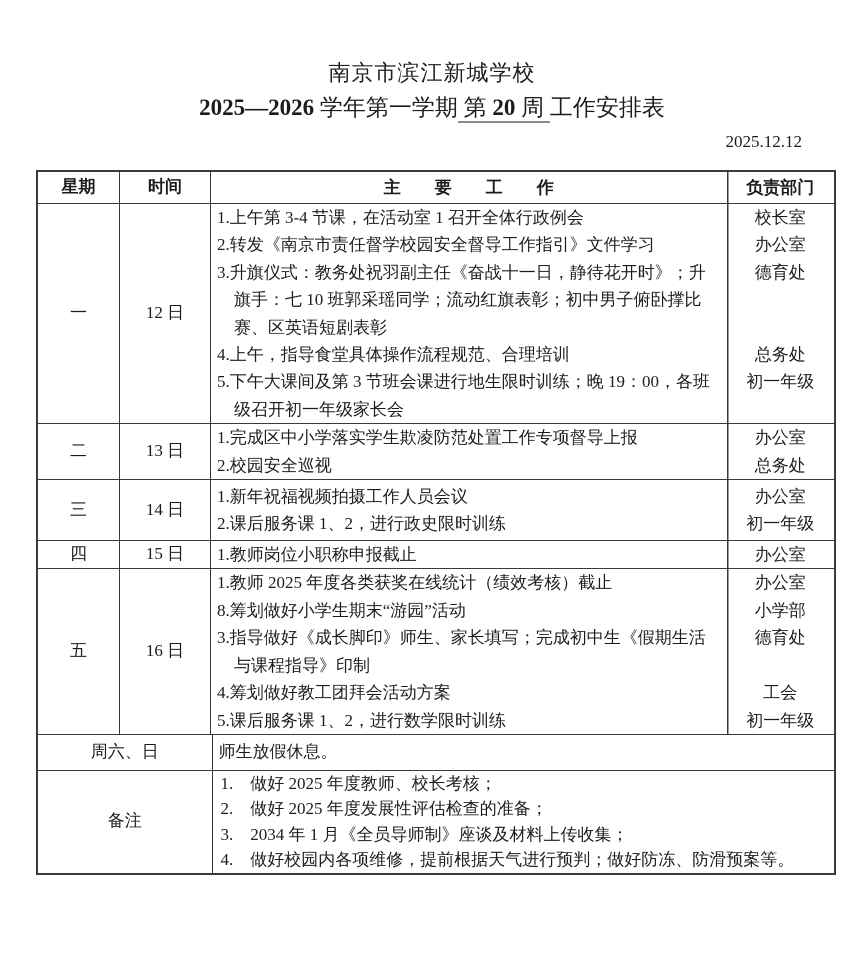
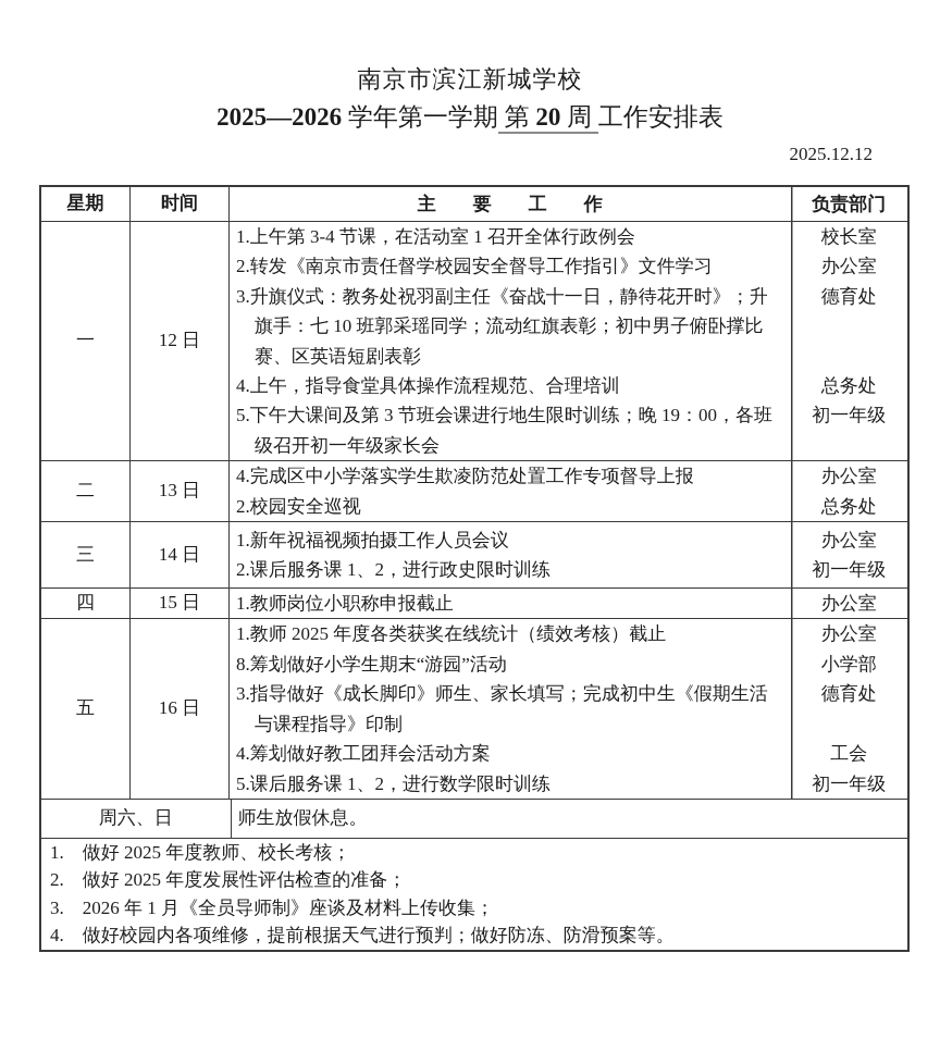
  南京市滨江新城学校
  2025—2026 学年第一学期 第 20 周 工作安排表
  2025.12.12
  星期
  时间
  主 要 工 作
  负责部门
  一
  12 日
  1.上午第 3-4 节课，在活动室 1 召开全体行政例会
  校长室
  2.转发《南京市责任督学校园安全督导工作指引》文件学习
  办公室
  3.升旗仪式：教务处祝羽副主任《奋战十一日，静待花开时》；升旗手：七 10 班郭采瑶同学；流动红旗表彰；初中男子俯卧撑比赛、区英语短剧表彰
  德育处
  4.上午，指导食堂具体操作流程规范、合理培训
  总务处
  5.下午大课间及第 3 节班会课进行地生限时训练；晚 19：00，各班级召开初一年级家长会
  初一年级
  二
  13 日
- 1.完成区中小学落实学生欺凌防范处置工作专项督导上报
+ 4.完成区中小学落实学生欺凌防范处置工作专项督导上报
  办公室
  2.校园安全巡视
  总务处
  三
  14 日
  1.新年祝福视频拍摄工作人员会议
  办公室
  2.课后服务课 1、2，进行政史限时训练
  初一年级
  四
  15 日
  1.教师岗位小职称申报截止
  办公室
  五
  16 日
  1.教师 2025 年度各类获奖在线统计（绩效考核）截止
  办公室
  8.筹划做好小学生期末“游园”活动
  小学部
  3.指导做好《成长脚印》师生、家长填写；完成初中生《假期生活与课程指导》印制
  德育处
  4.筹划做好教工团拜会活动方案
  工会
  5.课后服务课 1、2，进行数学限时训练
  初一年级
  周六、日
  师生放假休息。
- 备注
  1. 做好 2025 年度教师、校长考核；
  2. 做好 2025 年度发展性评估检查的准备；
- 3. 2034 年 1 月《全员导师制》座谈及材料上传收集；
+ 3. 2026 年 1 月《全员导师制》座谈及材料上传收集；
  4. 做好校园内各项维修，提前根据天气进行预判；做好防冻、防滑预案等。
